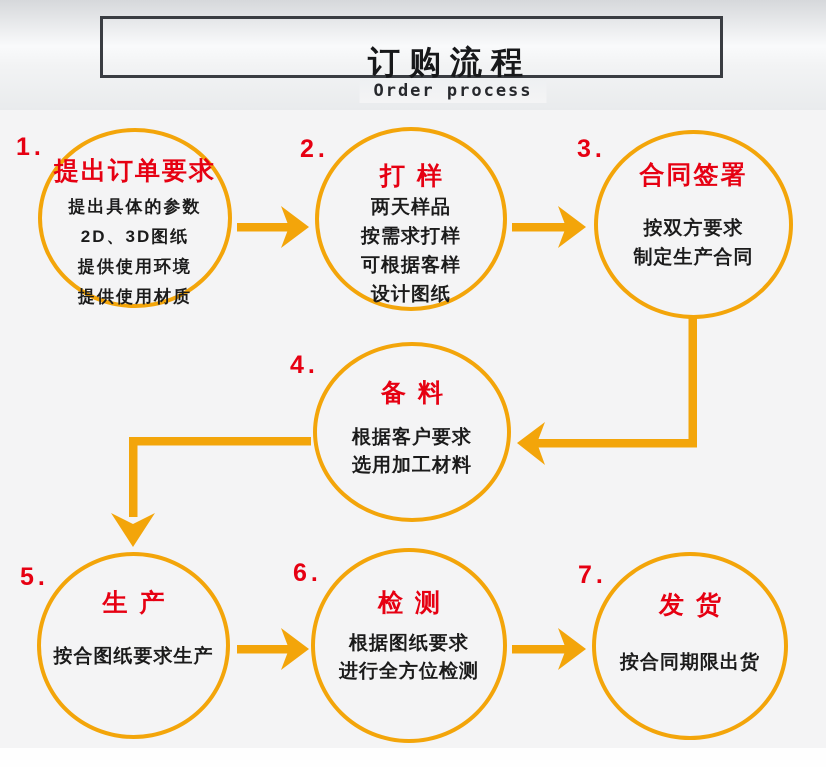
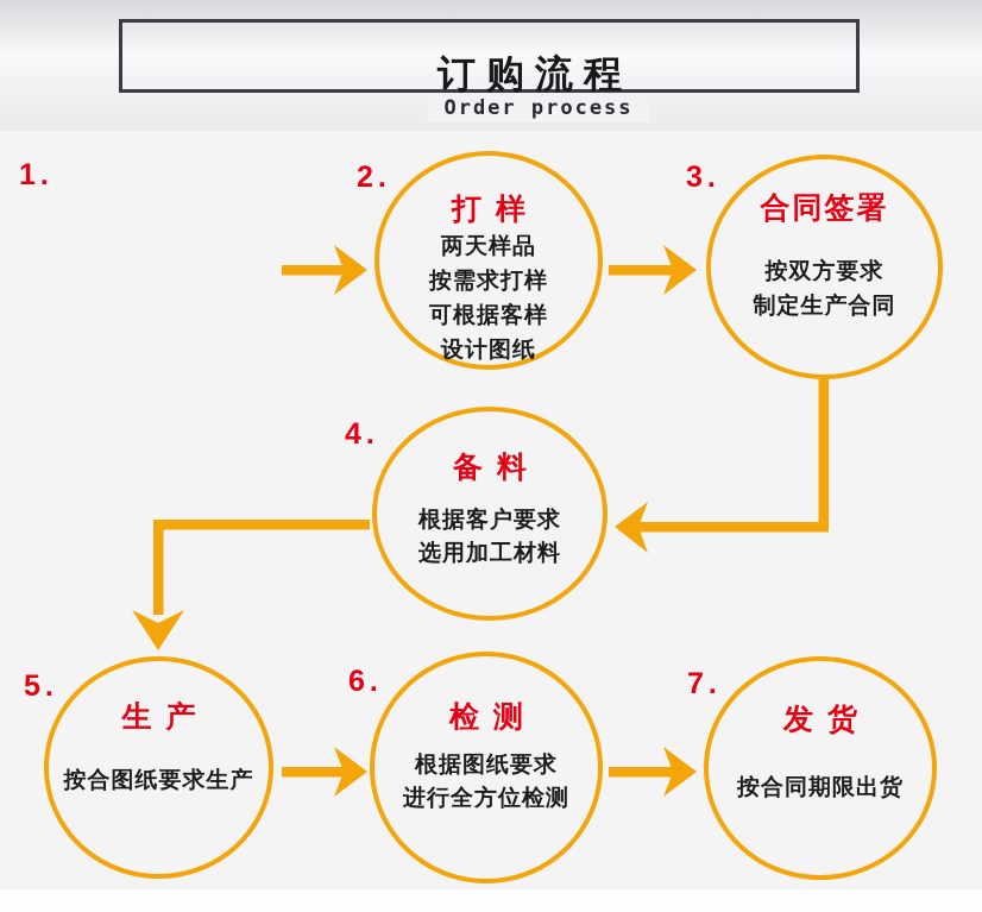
  订购流程
  Order process
  1.
  2.
  3.
  4.
  5.
  6.
  7.
- 提出订单要求
- 提出具体的参数
- 2D、3D图纸
- 提供使用环境
- 提供使用材质
  打样
  两天样品
  按需求打样
  可根据客样
  设计图纸
  合同签署
  按双方要求
  制定生产合同
  备料
  根据客户要求
  选用加工材料
  生产
  按合图纸要求生产
  检测
  根据图纸要求
  进行全方位检测
  发货
  按合同期限出货
